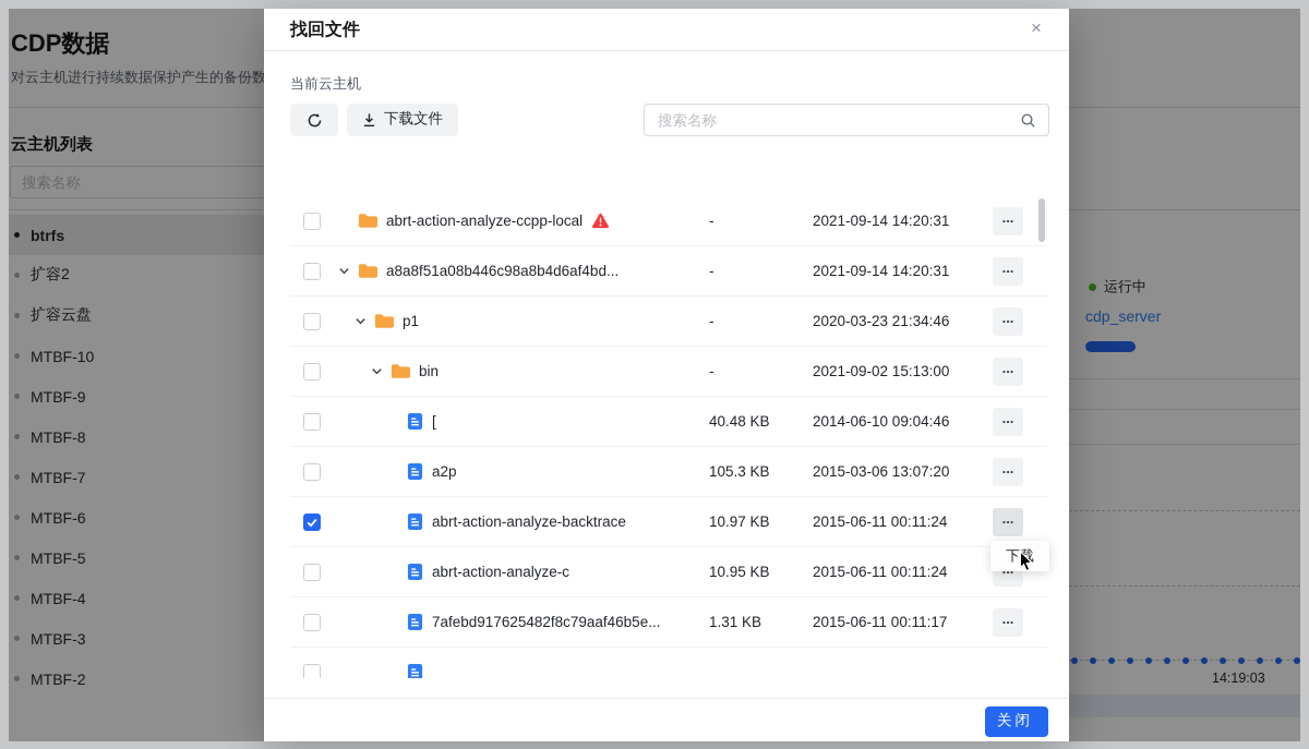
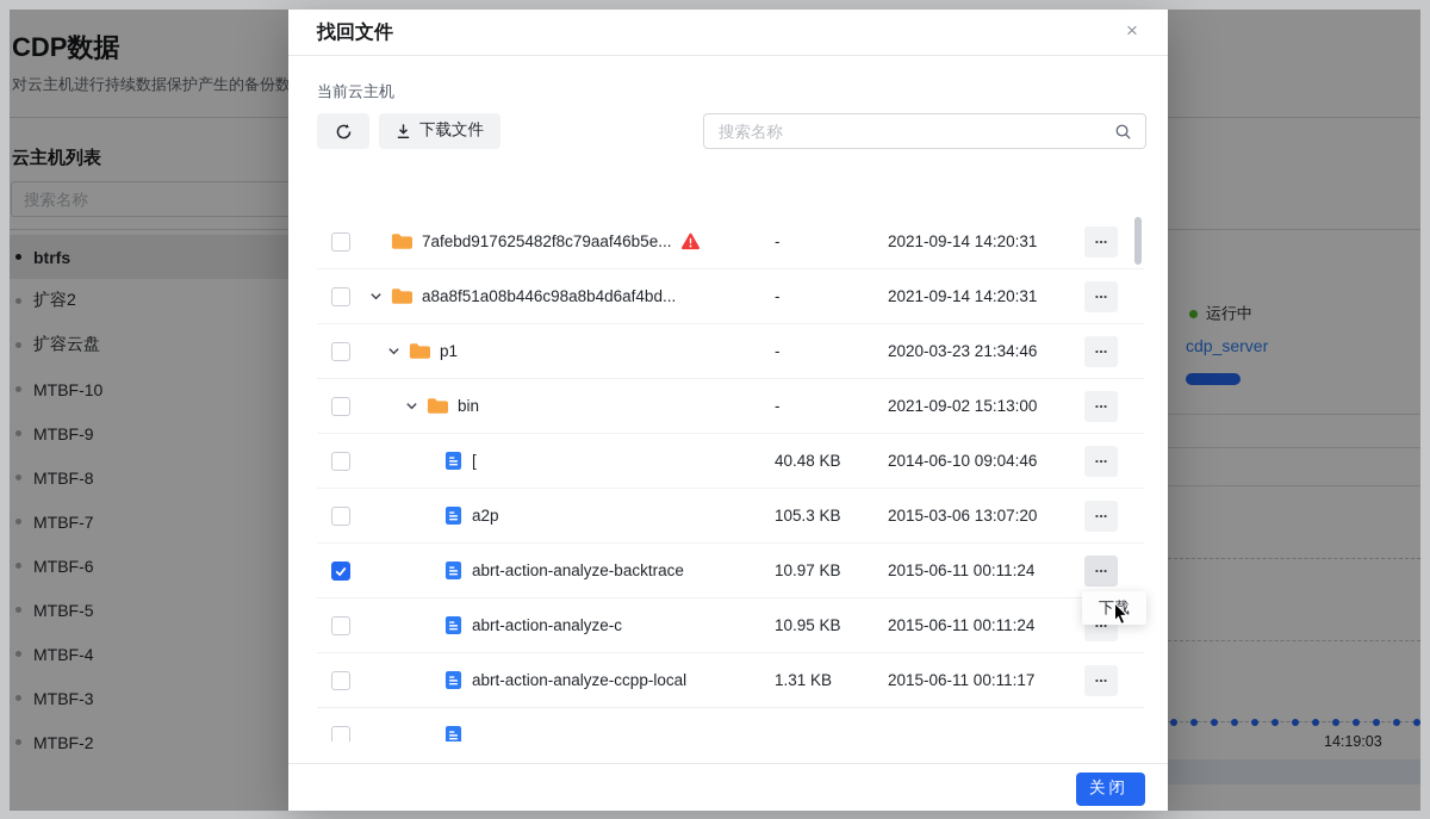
  CDP数据
  对云主机进行持续数据保护产生的备份数
  云主机列表
  搜索名称
  btrfs
  扩容2
  扩容云盘
  MTBF-10
  MTBF-9
  MTBF-8
  MTBF-7
  MTBF-6
  MTBF-5
  MTBF-4
  MTBF-3
  MTBF-2
  运行中
  cdp_server
  14:19:03
  找回文件
  ×
  当前云主机
  下载文件
  搜索名称
- abrt-action-analyze-ccpp-local
+ 7afebd917625482f8c79aaf46b5e...
  -
  2021-09-14 14:20:31
  ...
  a8a8f51a08b446c98a8b4d6af4bd...
  -
  2021-09-14 14:20:31
  ...
  p1
  -
  2020-03-23 21:34:46
  ...
  bin
  -
  2021-09-02 15:13:00
  ...
  [
  40.48 KB
  2014-06-10 09:04:46
  ...
  a2p
  105.3 KB
  2015-03-06 13:07:20
  ...
  abrt-action-analyze-backtrace
  10.97 KB
  2015-06-11 00:11:24
  ...
  abrt-action-analyze-c
  10.95 KB
  2015-06-11 00:11:24
- 7afebd917625482f8c79aaf46b5e...
+ abrt-action-analyze-ccpp-local
  1.31 KB
  2015-06-11 00:11:17
  ...
  下载
  关闭
